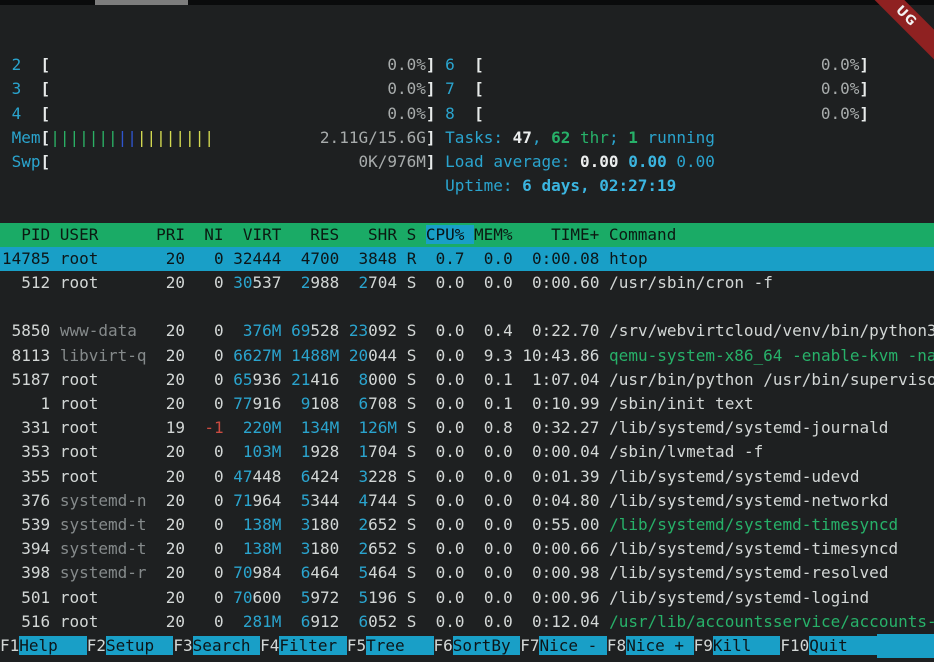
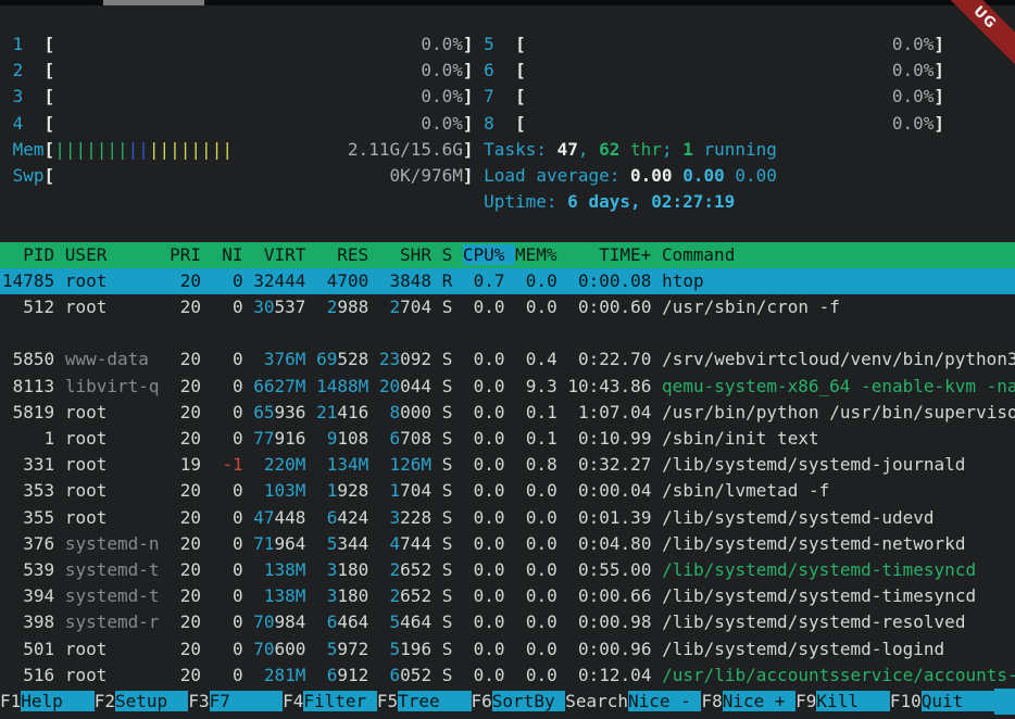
+ 1 [ 0.0%] 5 [ 0.0%]
  2 [ 0.0%] 6 [ 0.0%]
  3 [ 0.0%] 7 [ 0.0%]
  4 [ 0.0%] 8 [ 0.0%]
  Mem[||||||||||||||||| 2.11G/15.6G] Tasks: 47, 62 thr; 1 running
  Swp[ 0K/976M] Load average: 0.00 0.00 0.00
  Uptime: 6 days, 02:27:19
  PID USER PRI NI VIRT RES SHR S CPU% MEM% TIME+ Command
  14785 root 20 0 32444 4700 3848 R 0.7 0.0 0:00.08 htop
  512 root 20 0 30537 2988 2704 S 0.0 0.0 0:00.60 /usr/sbin/cron -f
  5850 www-data 20 0 376M 69528 23092 S 0.0 0.4 0:22.70 /srv/webvirtcloud/venv/bin/python3
  8113 libvirt-q 20 0 6627M 1488M 20044 S 0.0 9.3 10:43.86 qemu-system-x86_64 -enable-kvm -na
- 5187 root 20 0 65936 21416 8000 S 0.0 0.1 1:07.04 /usr/bin/python /usr/bin/superviso
+ 5819 root 20 0 65936 21416 8000 S 0.0 0.1 1:07.04 /usr/bin/python /usr/bin/superviso
  1 root 20 0 77916 9108 6708 S 0.0 0.1 0:10.99 /sbin/init text
  331 root 19 -1 220M 134M 126M S 0.0 0.8 0:32.27 /lib/systemd/systemd-journald
  353 root 20 0 103M 1928 1704 S 0.0 0.0 0:00.04 /sbin/lvmetad -f
  355 root 20 0 47448 6424 3228 S 0.0 0.0 0:01.39 /lib/systemd/systemd-udevd
  376 systemd-n 20 0 71964 5344 4744 S 0.0 0.0 0:04.80 /lib/systemd/systemd-networkd
  539 systemd-t 20 0 138M 3180 2652 S 0.0 0.0 0:55.00 /lib/systemd/systemd-timesyncd
  394 systemd-t 20 0 138M 3180 2652 S 0.0 0.0 0:00.66 /lib/systemd/systemd-timesyncd
  398 systemd-r 20 0 70984 6464 5464 S 0.0 0.0 0:00.98 /lib/systemd/systemd-resolved
  501 root 20 0 70600 5972 5196 S 0.0 0.0 0:00.96 /lib/systemd/systemd-logind
  516 root 20 0 281M 6912 6052 S 0.0 0.0 0:12.04 /usr/lib/accountsservice/accounts-
  F1Help
  F2Setup
- F3Search
+ F3F7
  F4Filter
  F5Tree
  F6SortBy
- F7Nice -
+ SearchNice -
  F8Nice +
  F9Kill
  F10Quit
